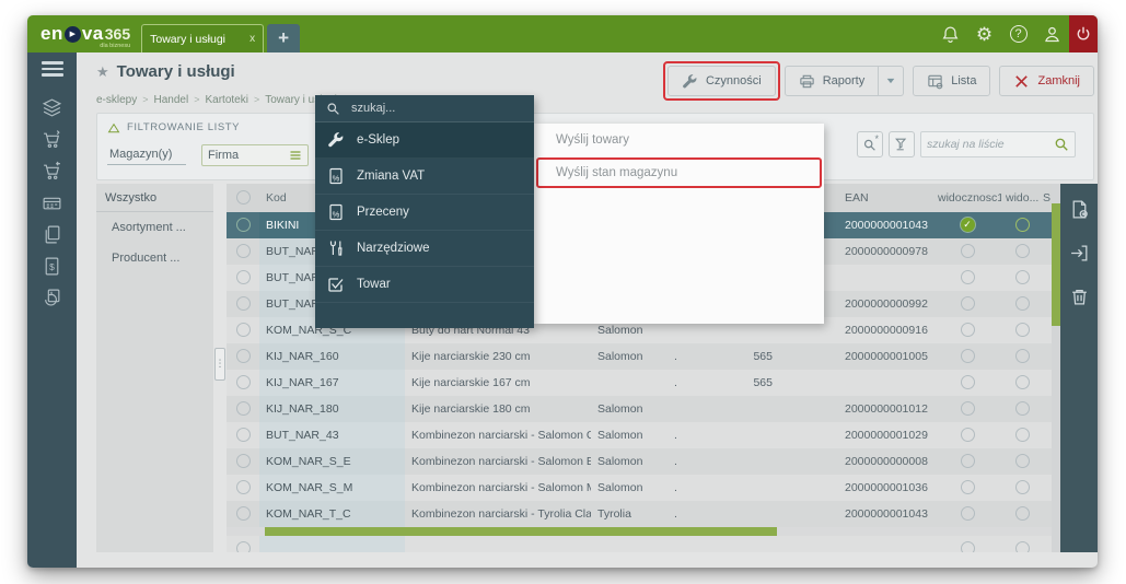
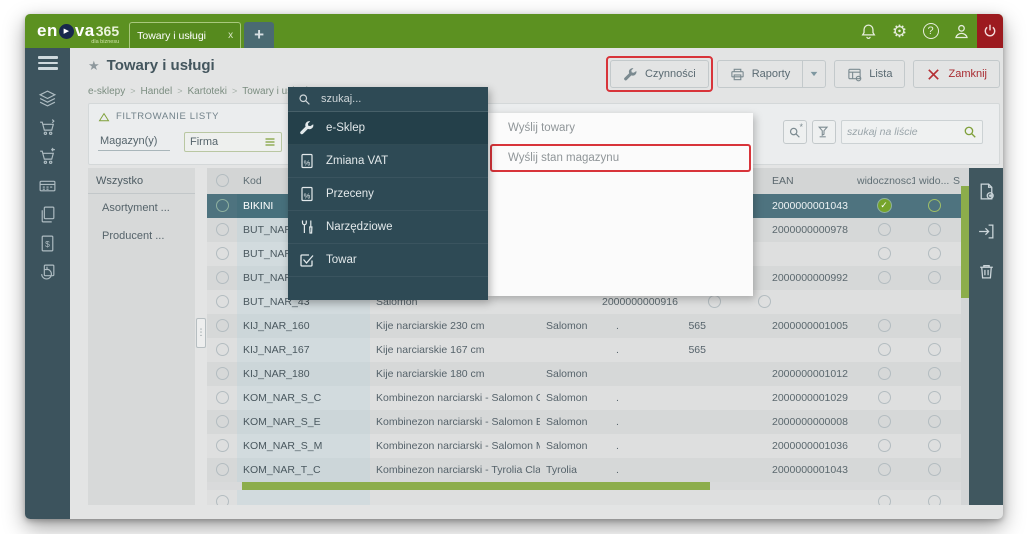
  en
  va
  365
  Towary i usługi
  x
  +
  ⚙
  ?
  $
  ★
  Towary i usługi
  e-sklepy > Handel > Kartoteki > Towary i u
  Czynności
  Raporty
  Lista
  Zamknij
  FILTROWANIE LISTY
  Magazyn(y)
  Firma
  *
  szukaj na liście
  Wszystko
  Asortyment ...
  Producent ...
  ⋮
  Kod
  EAN
  widocznosc1
  wido...
  S
  BIKINI
  2000000001043
  ✓
  BUT_NA
  2000000000978
  BUT_NA
  BUT_NA
  2000000000992
- KOM_NAR_S_C
+ BUT_NAR_43
- Buty do nart Normal 43
  Salomon
  2000000000916
  KIJ_NAR_160
  Kije narciarskie 230 cm
  Salomon
  .
  565
  2000000001005
  KIJ_NAR_167
  Kije narciarskie 167 cm
  .
  565
  KIJ_NAR_180
  Kije narciarskie 180 cm
  Salomon
  2000000001012
- BUT_NAR_43
+ KOM_NAR_S_C
  Kombinezon narciarski - Salomon C
  Salomon
  .
  2000000001029
  KOM_NAR_S_E
  Kombinezon narciarski - Salomon E
  Salomon
  .
  2000000000008
  KOM_NAR_S_M
  Kombinezon narciarski - Salomon
  Salomon
  .
  2000000001036
  KOM_NAR_T_C
  Kombinezon narciarski - Tyrolia Cla
  Tyrolia
  .
  2000000001043
  szukaj...
  e-Sklep
  %
  Zmiana VAT
  %
  Przeceny
  Narzędziowe
  Towar
  Wyślij towary
  Wyślij stan magazynu
